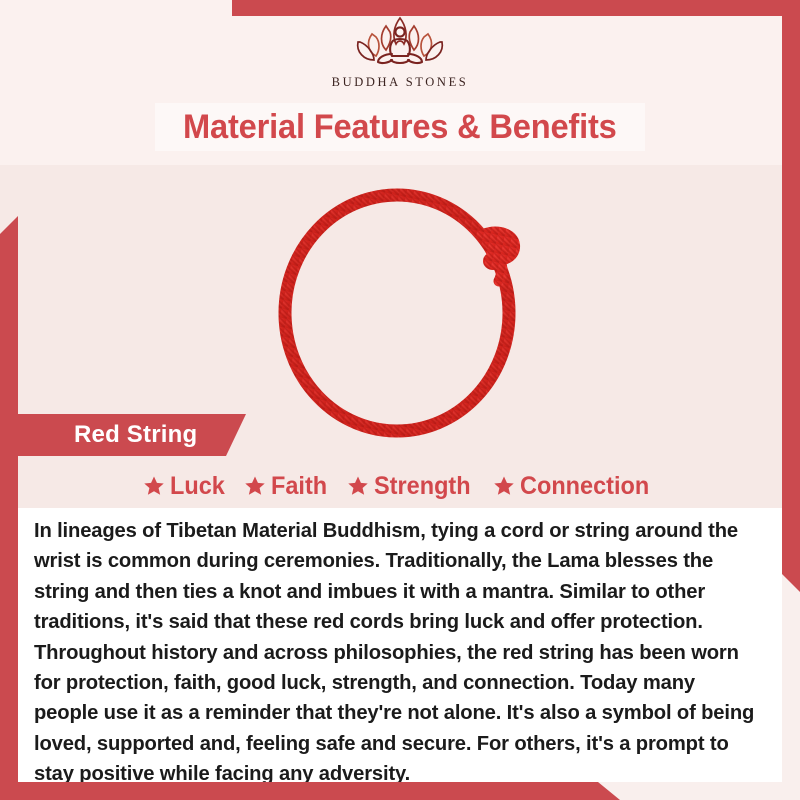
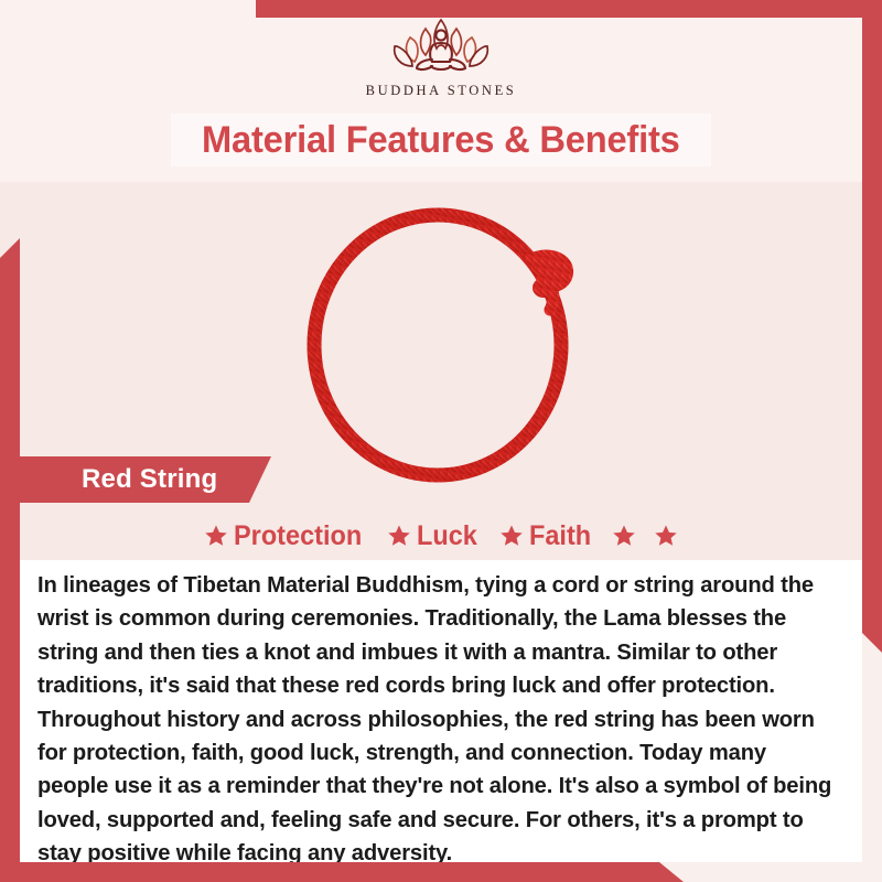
  BUDDHA STONES
  Material Features & Benefits
  Red String
+ Protection
  Luck
  Faith
- Strength
- Connection
  In lineages of Tibetan Material Buddhism, tying a cord or string around the wrist is common during ceremonies. Traditionally, the Lama blesses the string and then ties a knot and imbues it with a mantra. Similar to other traditions, it's said that these red cords bring luck and offer protection. Throughout history and across philosophies, the red string has been worn for protection, faith, good luck, strength, and connection. Today many people use it as a reminder that they're not alone. It's also a symbol of being loved, supported and, feeling safe and secure. For others, it's a prompt to stay positive while facing any adversity.
